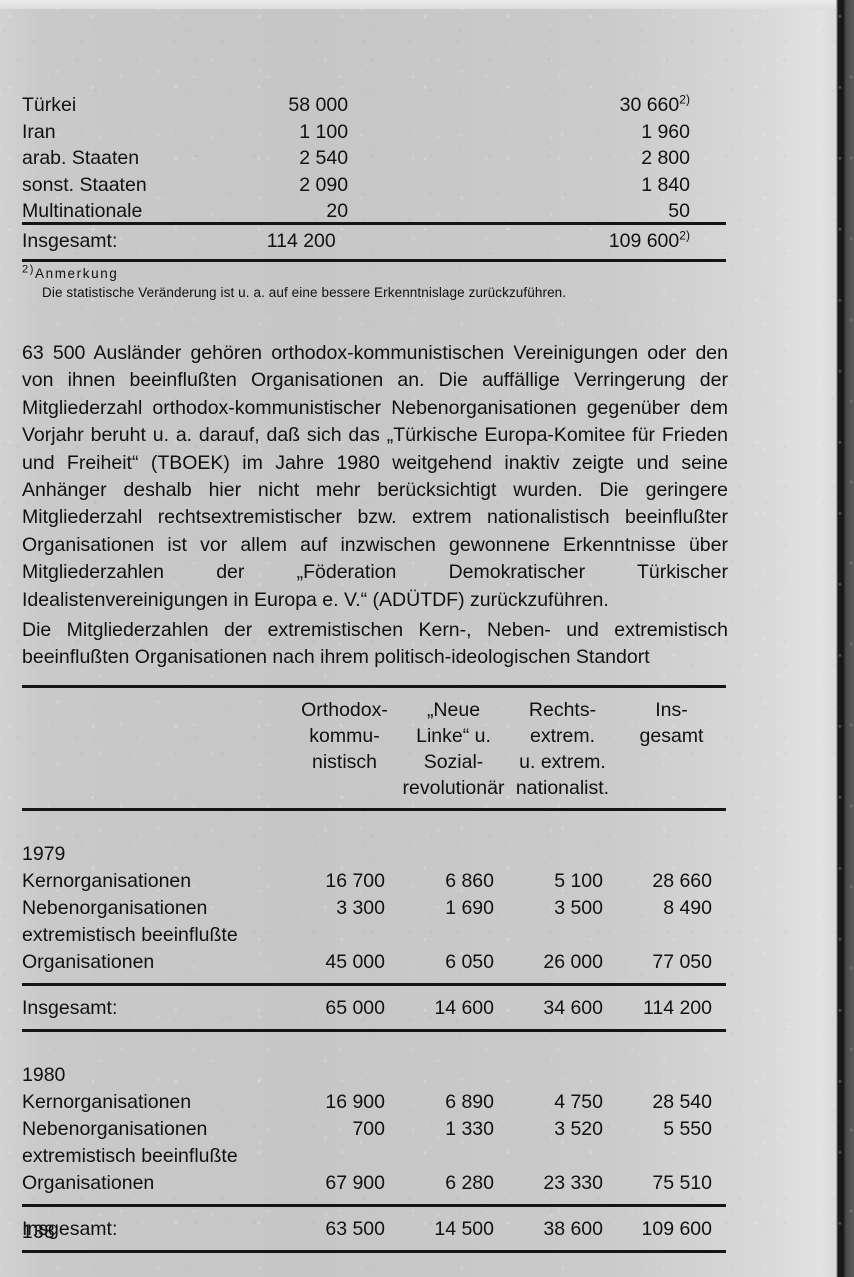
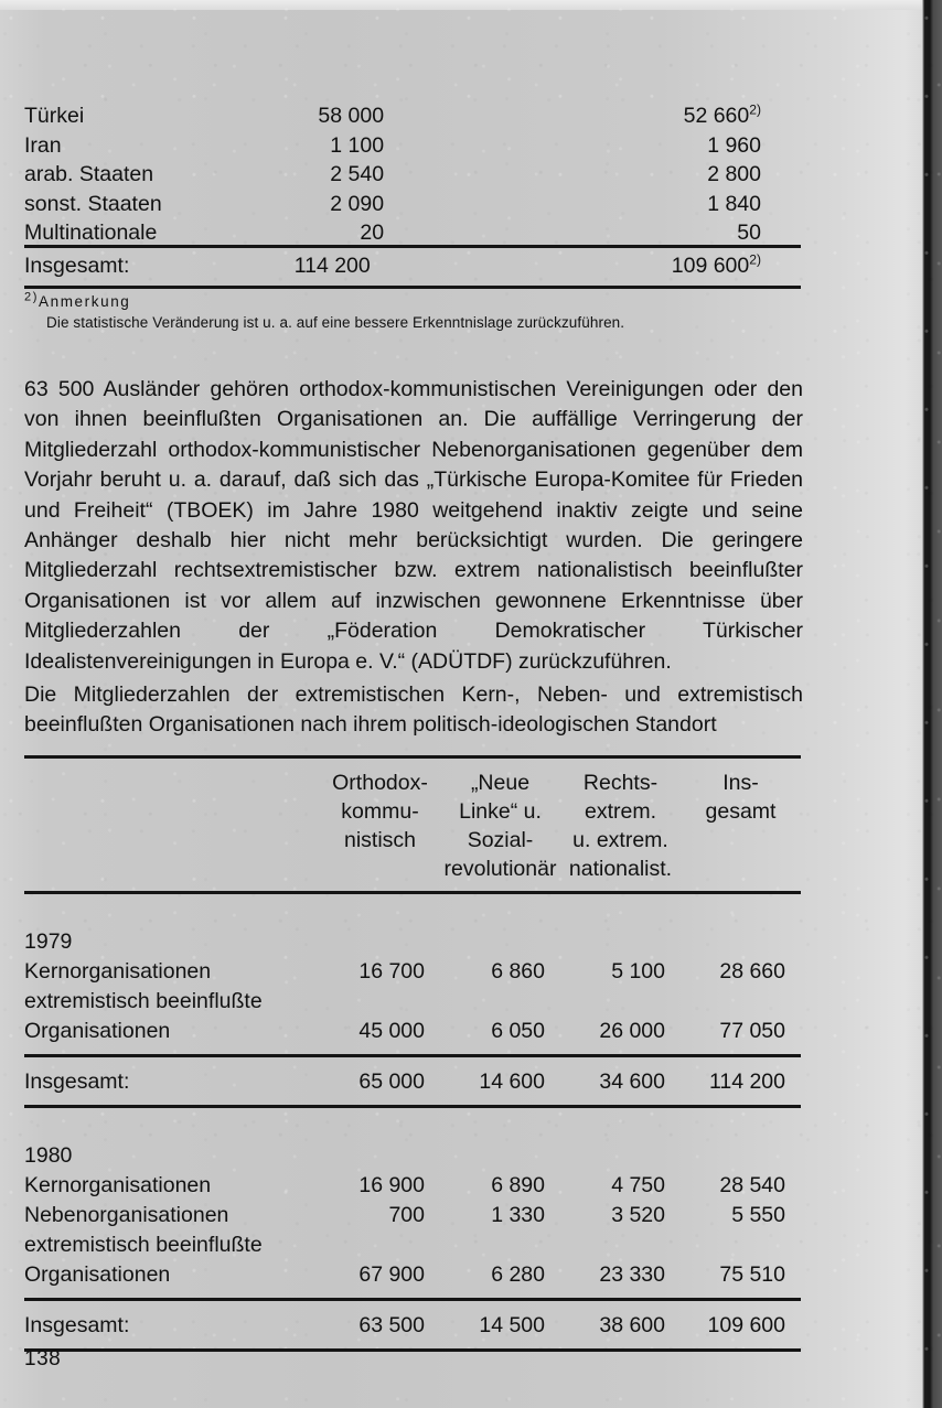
- Türkei	58 000	30 6602)
+ Türkei	58 000	52 6602)
  Iran	1 100	1 960
  arab. Staaten	2 540	2 800
  sonst. Staaten	2 090	1 840
  Multinationale	20	50
  Insgesamt:	114 200	109 6002)
  2)Anmerkung
  Die statistische Veränderung ist u. a. auf eine bessere Erkenntnislage zurückzuführen.
  63 500 Ausländer gehören orthodox-kommunistischen Vereinigungen oder den von ihnen beeinflußten Organisationen an. Die auffällige Verringerung der Mitgliederzahl orthodox-kommunistischer Nebenorganisationen gegenüber dem Vorjahr beruht u. a. darauf, daß sich das „Türkische Europa-Komitee für Frieden und Freiheit“ (TBOEK) im Jahre 1980 weitgehend inaktiv zeigte und seine Anhänger deshalb hier nicht mehr berücksichtigt wurden. Die geringere Mitgliederzahl rechtsextremistischer bzw. extrem nationalistisch beeinflußter Organisationen ist vor allem auf inzwischen gewonnene Erkenntnisse über Mitgliederzahlen der „Föderation Demokratischer Türkischer Idealistenvereinigungen in Europa e. V.“ (ADÜTDF) zurückzuführen.
  Die Mitgliederzahlen der extremistischen Kern-, Neben- und extremistisch beeinflußten Organisationen nach ihrem politisch-ideologischen Standort
  	Orthodox-	„Neue	Rechts-	Ins-
  	kommu-	Linke“ u.	extrem.	gesamt
  	nistisch	Sozial-	u. extrem.
  		revolutionär	nationalist.
  1979
  Kernorganisationen	16 700	6 860	5 100	28 660
- Nebenorganisationen	3 300	1 690	3 500	8 490
  extremistisch beeinflußte
  Organisationen	45 000	6 050	26 000	77 050
  Insgesamt:	65 000	14 600	34 600	114 200
  1980
  Kernorganisationen	16 900	6 890	4 750	28 540
  Nebenorganisationen	700	1 330	3 520	5 550
  extremistisch beeinflußte
  Organisationen	67 900	6 280	23 330	75 510
  Insgesamt:	63 500	14 500	38 600	109 600
  138
